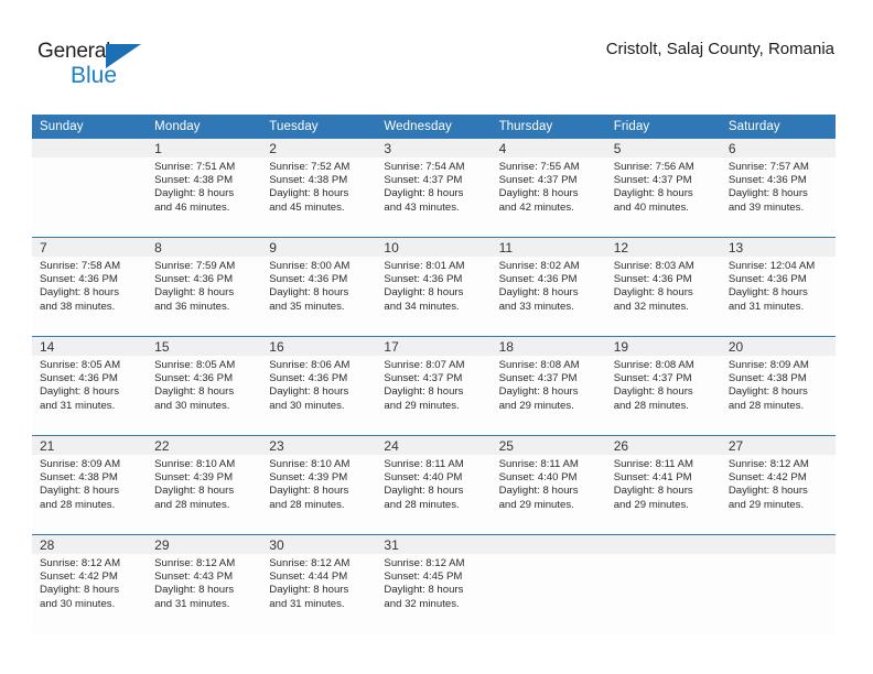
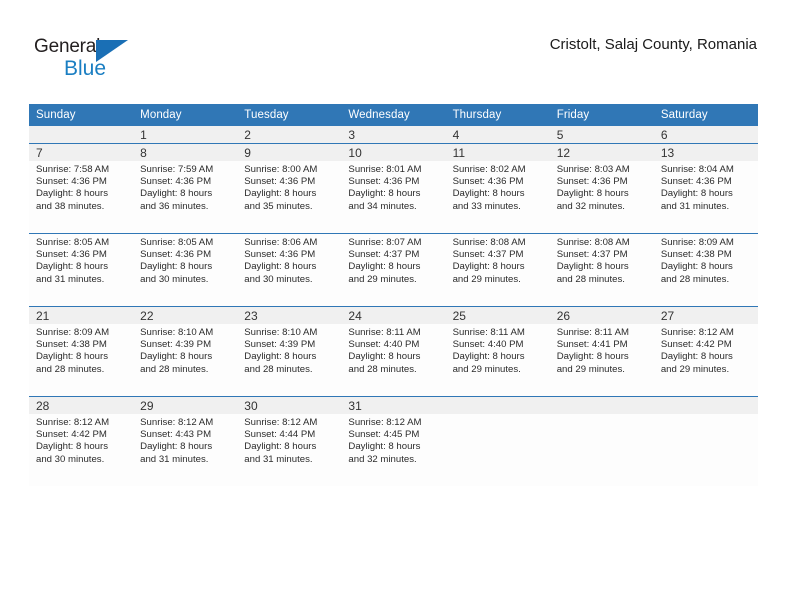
  General
  Blue
  Cristolt, Salaj County, Romania
  Sunday	Monday	Tuesday	Wednesday	Thursday	Friday	Saturday
  	1	2	3	4	5	6
- 	Sunrise: 7:51 AM Sunset: 4:38 PM Daylight: 8 hours and 46 minutes.	Sunrise: 7:52 AM Sunset: 4:38 PM Daylight: 8 hours and 45 minutes.	Sunrise: 7:54 AM Sunset: 4:37 PM Daylight: 8 hours and 43 minutes.	Sunrise: 7:55 AM Sunset: 4:37 PM Daylight: 8 hours and 42 minutes.	Sunrise: 7:56 AM Sunset: 4:37 PM Daylight: 8 hours and 40 minutes.	Sunrise: 7:57 AM Sunset: 4:36 PM Daylight: 8 hours and 39 minutes.
  7	8	9	10	11	12	13
- Sunrise: 7:58 AM Sunset: 4:36 PM Daylight: 8 hours and 38 minutes.	Sunrise: 7:59 AM Sunset: 4:36 PM Daylight: 8 hours and 36 minutes.	Sunrise: 8:00 AM Sunset: 4:36 PM Daylight: 8 hours and 35 minutes.	Sunrise: 8:01 AM Sunset: 4:36 PM Daylight: 8 hours and 34 minutes.	Sunrise: 8:02 AM Sunset: 4:36 PM Daylight: 8 hours and 33 minutes.	Sunrise: 8:03 AM Sunset: 4:36 PM Daylight: 8 hours and 32 minutes.	Sunrise: 12:04 AM Sunset: 4:36 PM Daylight: 8 hours and 31 minutes.
+ Sunrise: 7:58 AM Sunset: 4:36 PM Daylight: 8 hours and 38 minutes.	Sunrise: 7:59 AM Sunset: 4:36 PM Daylight: 8 hours and 36 minutes.	Sunrise: 8:00 AM Sunset: 4:36 PM Daylight: 8 hours and 35 minutes.	Sunrise: 8:01 AM Sunset: 4:36 PM Daylight: 8 hours and 34 minutes.	Sunrise: 8:02 AM Sunset: 4:36 PM Daylight: 8 hours and 33 minutes.	Sunrise: 8:03 AM Sunset: 4:36 PM Daylight: 8 hours and 32 minutes.	Sunrise: 8:04 AM Sunset: 4:36 PM Daylight: 8 hours and 31 minutes.
- 14	15	16	17	18	19	20
  Sunrise: 8:05 AM Sunset: 4:36 PM Daylight: 8 hours and 31 minutes.	Sunrise: 8:05 AM Sunset: 4:36 PM Daylight: 8 hours and 30 minutes.	Sunrise: 8:06 AM Sunset: 4:36 PM Daylight: 8 hours and 30 minutes.	Sunrise: 8:07 AM Sunset: 4:37 PM Daylight: 8 hours and 29 minutes.	Sunrise: 8:08 AM Sunset: 4:37 PM Daylight: 8 hours and 29 minutes.	Sunrise: 8:08 AM Sunset: 4:37 PM Daylight: 8 hours and 28 minutes.	Sunrise: 8:09 AM Sunset: 4:38 PM Daylight: 8 hours and 28 minutes.
  21	22	23	24	25	26	27
  Sunrise: 8:09 AM Sunset: 4:38 PM Daylight: 8 hours and 28 minutes.	Sunrise: 8:10 AM Sunset: 4:39 PM Daylight: 8 hours and 28 minutes.	Sunrise: 8:10 AM Sunset: 4:39 PM Daylight: 8 hours and 28 minutes.	Sunrise: 8:11 AM Sunset: 4:40 PM Daylight: 8 hours and 28 minutes.	Sunrise: 8:11 AM Sunset: 4:40 PM Daylight: 8 hours and 29 minutes.	Sunrise: 8:11 AM Sunset: 4:41 PM Daylight: 8 hours and 29 minutes.	Sunrise: 8:12 AM Sunset: 4:42 PM Daylight: 8 hours and 29 minutes.
  28	29	30	31
  Sunrise: 8:12 AM Sunset: 4:42 PM Daylight: 8 hours and 30 minutes.	Sunrise: 8:12 AM Sunset: 4:43 PM Daylight: 8 hours and 31 minutes.	Sunrise: 8:12 AM Sunset: 4:44 PM Daylight: 8 hours and 31 minutes.	Sunrise: 8:12 AM Sunset: 4:45 PM Daylight: 8 hours and 32 minutes.
